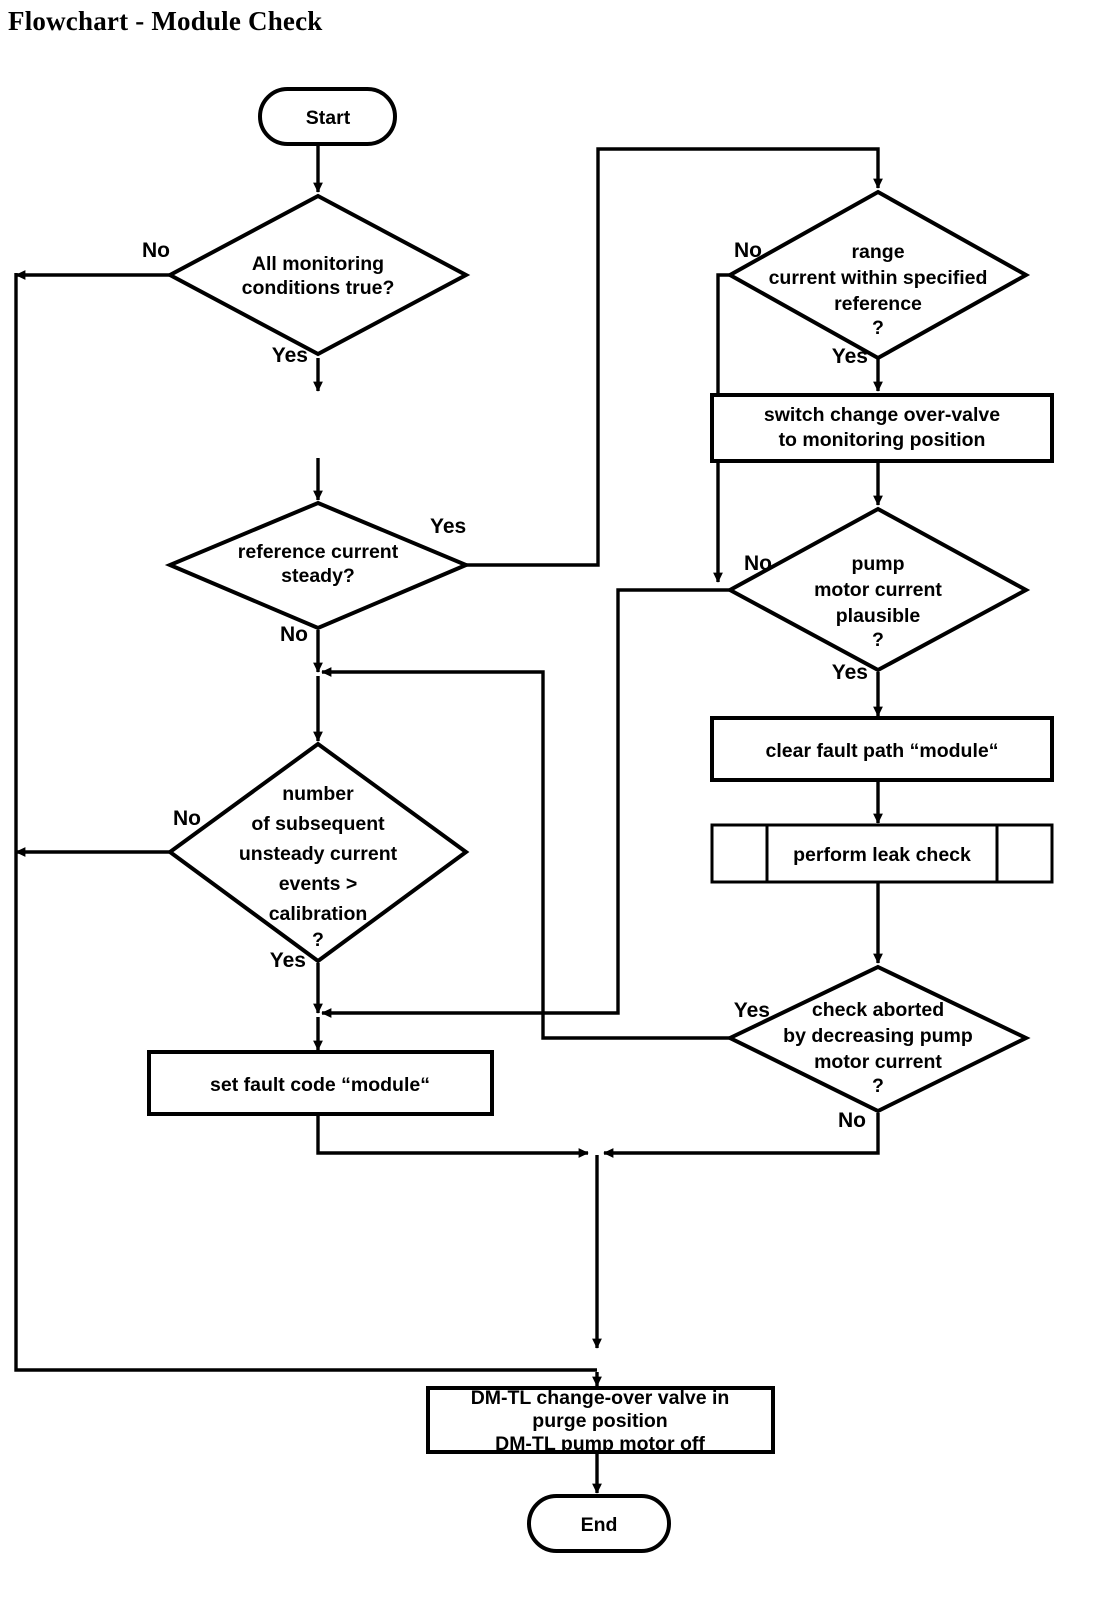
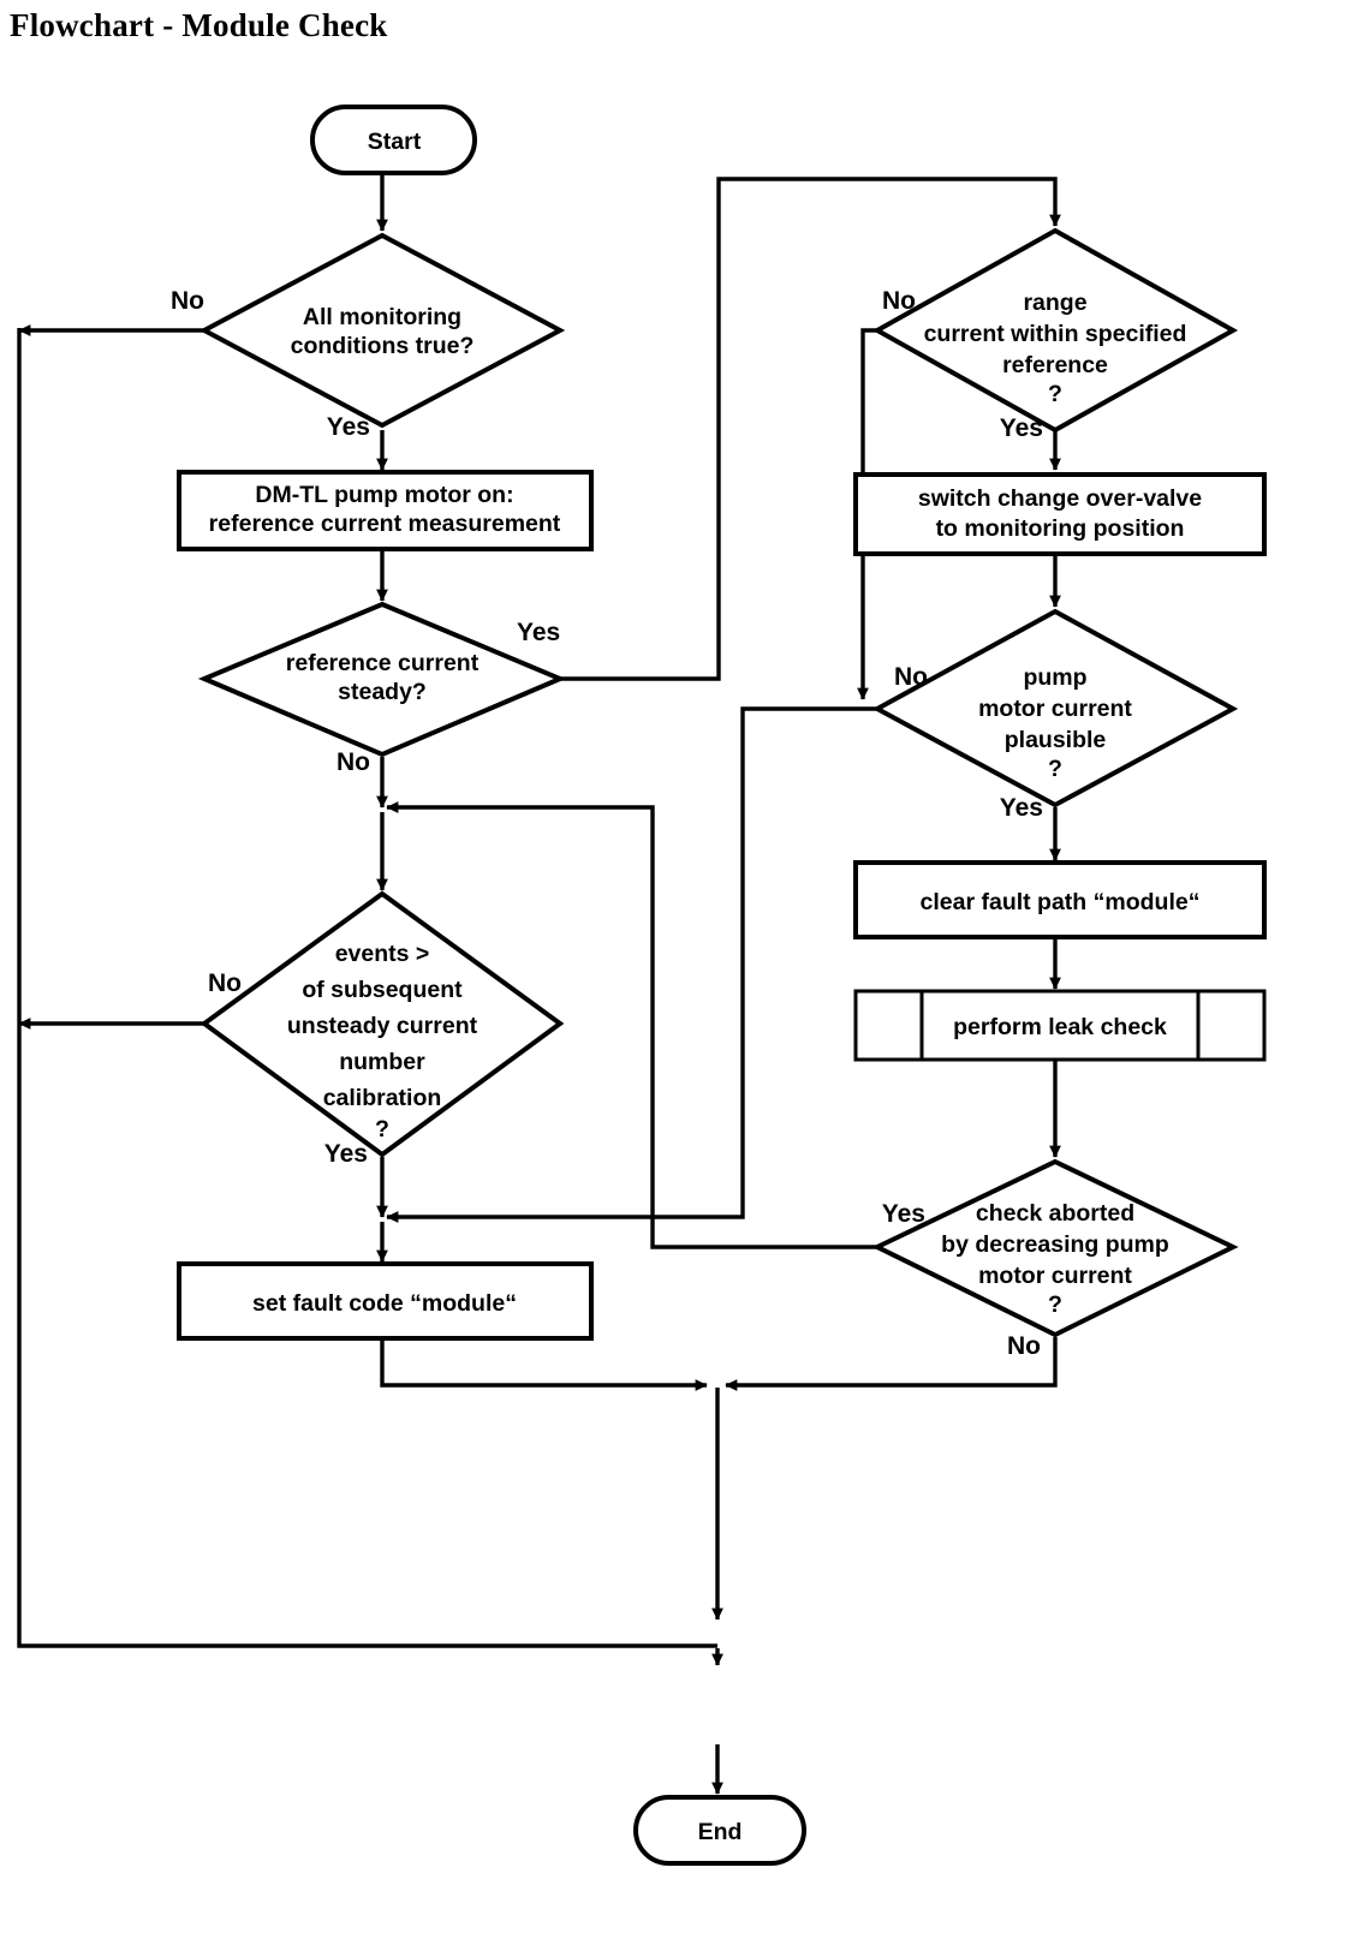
  Flowchart - Module Check
  Start
  All monitoring
  conditions true?
+ DM-TL pump motor on:
+ reference current measurement
  reference current
  steady?
- number
+ events >
  of subsequent
  unsteady current
- events >
+ number
  calibration
  ?
  set fault code “module“
  range
  current within specified
  reference
  ?
  switch change over-valve
  to monitoring position
  pump
  motor current
  plausible
  ?
  clear fault path “module“
  perform leak check
  check aborted
  by decreasing pump
  motor current
  ?
- DM-TL change-over valve in
- purge position
- DM-TL pump motor off
  End
  No
  Yes
  Yes
  No
  No
  Yes
  No
  Yes
  No
  Yes
  Yes
  No
